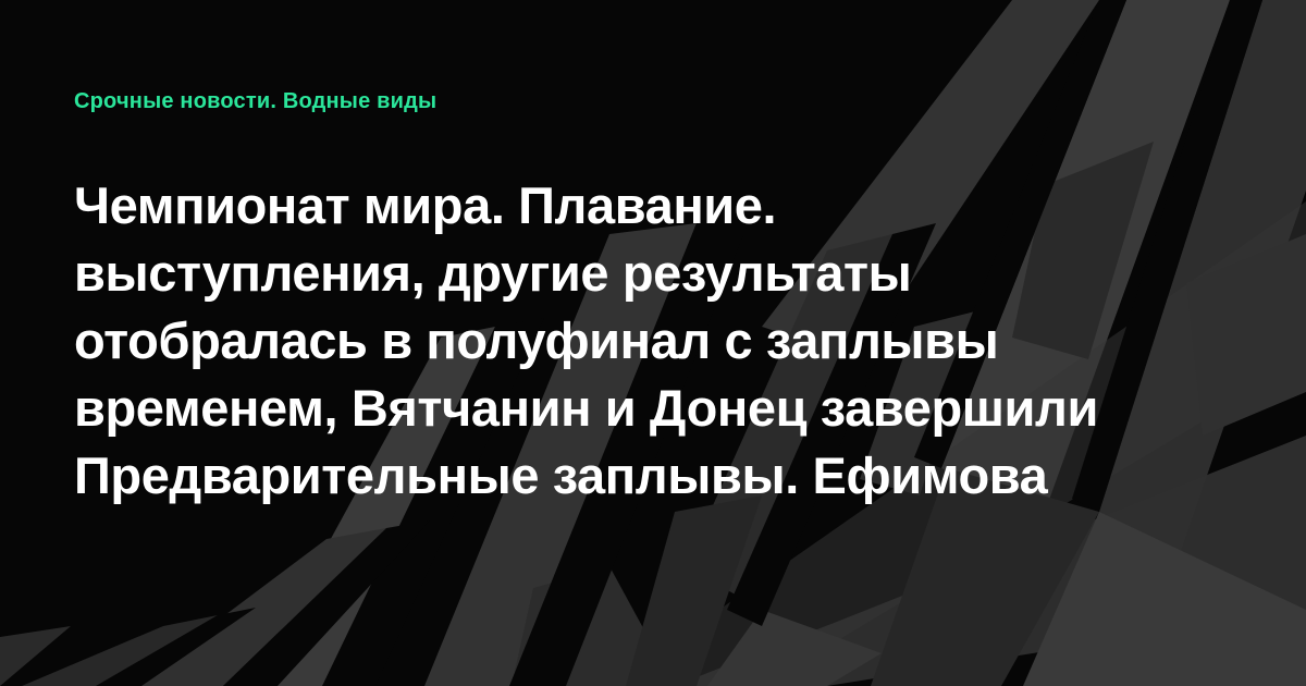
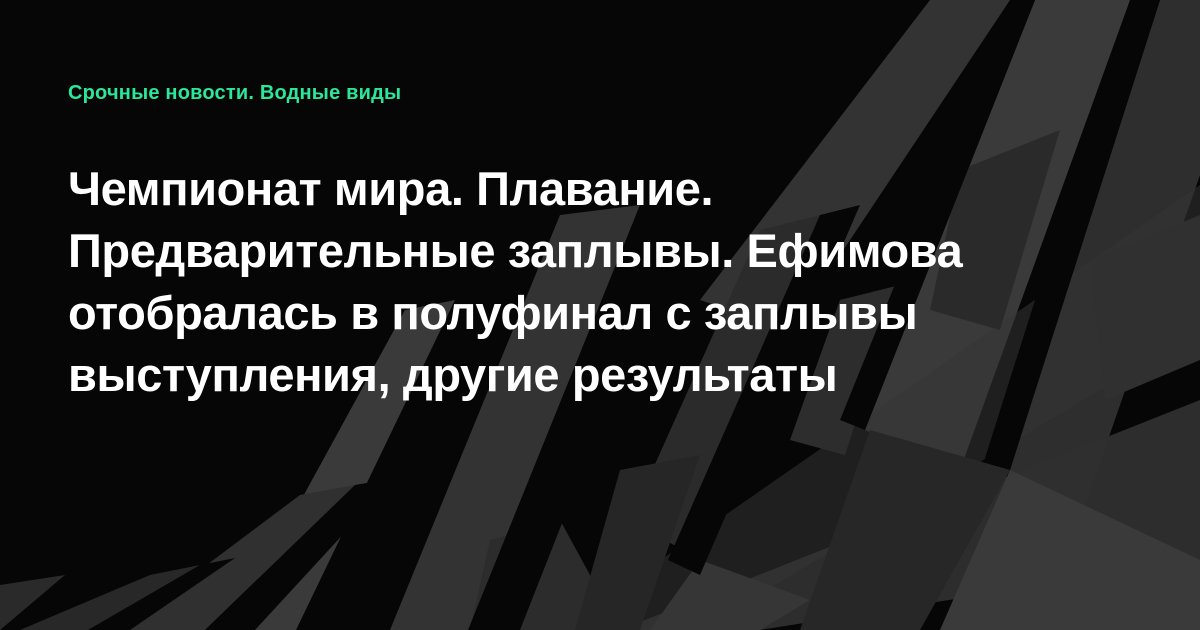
  Срочные новости. Водные виды
  Чемпионат мира. Плавание.
- выступления, другие результаты
+ Предварительные заплывы. Ефимова
  отобралась в полуфинал с заплывы
- временем, Вятчанин и Донец завершили
- Предварительные заплывы. Ефимова
+ выступления, другие результаты
